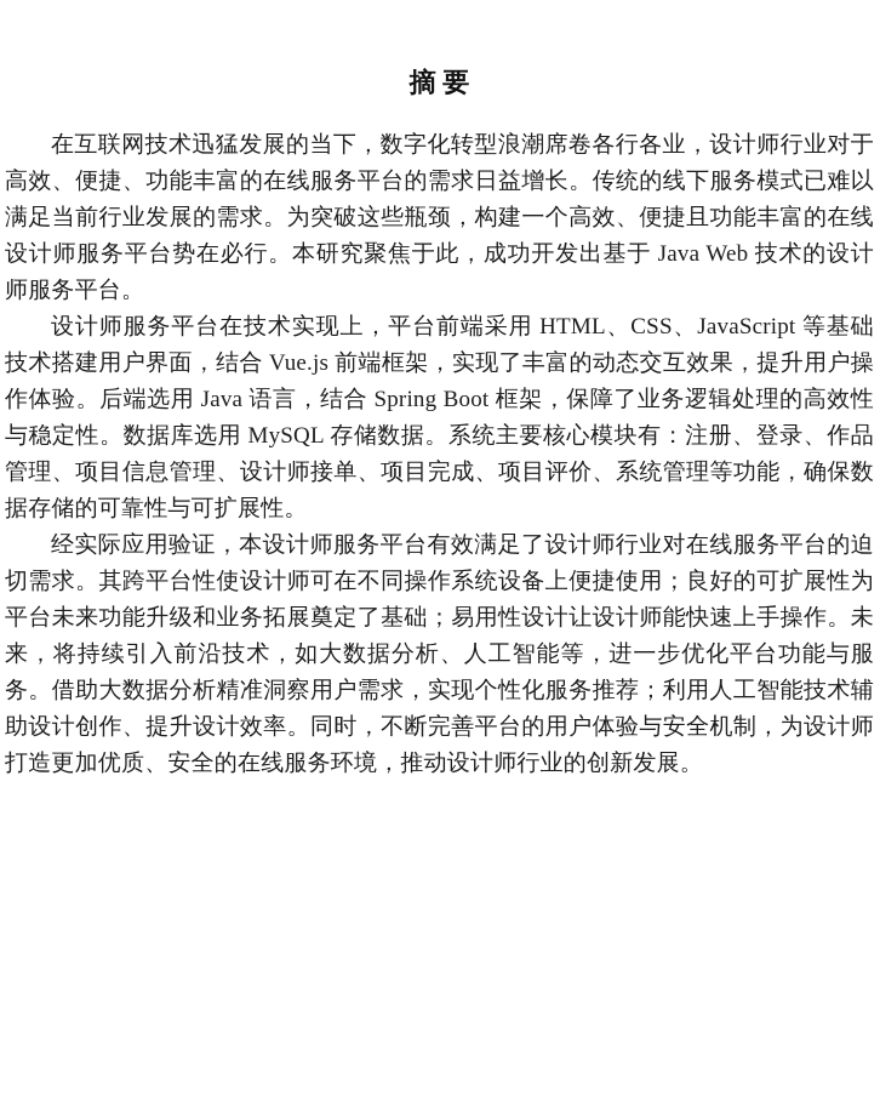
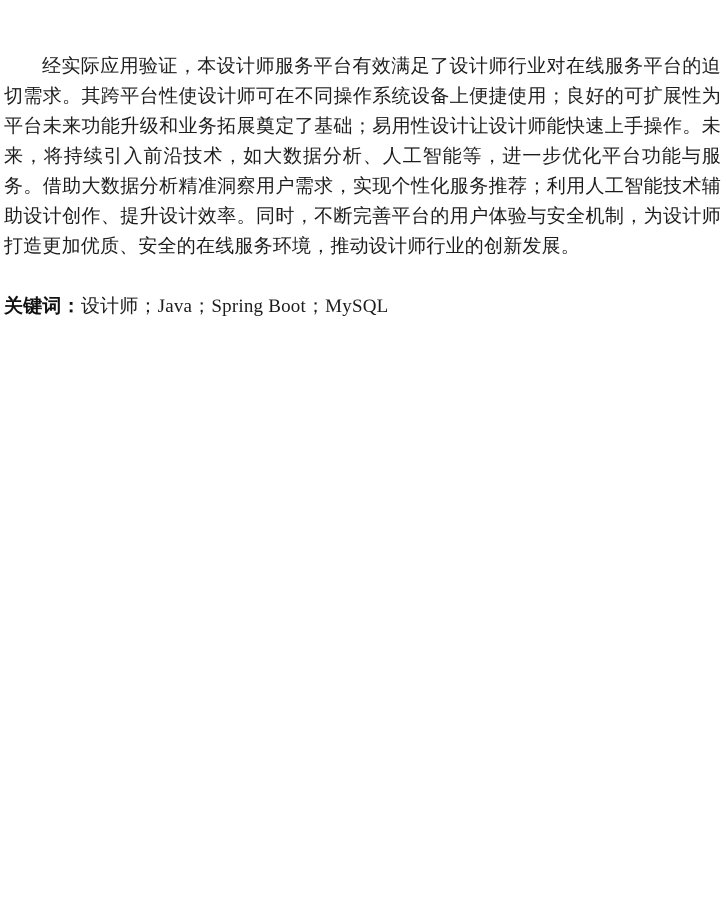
- 摘 要
- 在互联网技术迅猛发展的当下，数字化转型浪潮席卷各行各业，设计师行业对于高效、便捷、功能丰富的在线服务平台的需求日益增长。传统的线下服务模式已难以满足当前行业发展的需求。为突破这些瓶颈，构建一个高效、便捷且功能丰富的在线设计师服务平台势在必行。本研究聚焦于此，成功开发出基于 Java Web 技术的设计师服务平台。
- 设计师服务平台在技术实现上，平台前端采用 HTML、CSS、JavaScript 等基础技术搭建用户界面，结合 Vue.js 前端框架，实现了丰富的动态交互效果，提升用户操作体验。后端选用 Java 语言，结合 Spring Boot 框架，保障了业务逻辑处理的高效性与稳定性。数据库选用 MySQL 存储数据。系统主要核心模块有：注册、登录、作品管理、项目信息管理、设计师接单、项目完成、项目评价、系统管理等功能，确保数据存储的可靠性与可扩展性。
  经实际应用验证，本设计师服务平台有效满足了设计师行业对在线服务平台的迫切需求。其跨平台性使设计师可在不同操作系统设备上便捷使用；良好的可扩展性为平台未来功能升级和业务拓展奠定了基础；易用性设计让设计师能快速上手操作。未来，将持续引入前沿技术，如大数据分析、人工智能等，进一步优化平台功能与服务。借助大数据分析精准洞察用户需求，实现个性化服务推荐；利用人工智能技术辅助设计创作、提升设计效率。同时，不断完善平台的用户体验与安全机制，为设计师打造更加优质、安全的在线服务环境，推动设计师行业的创新发展。
+ 关键词：设计师；Java；Spring Boot；MySQL
